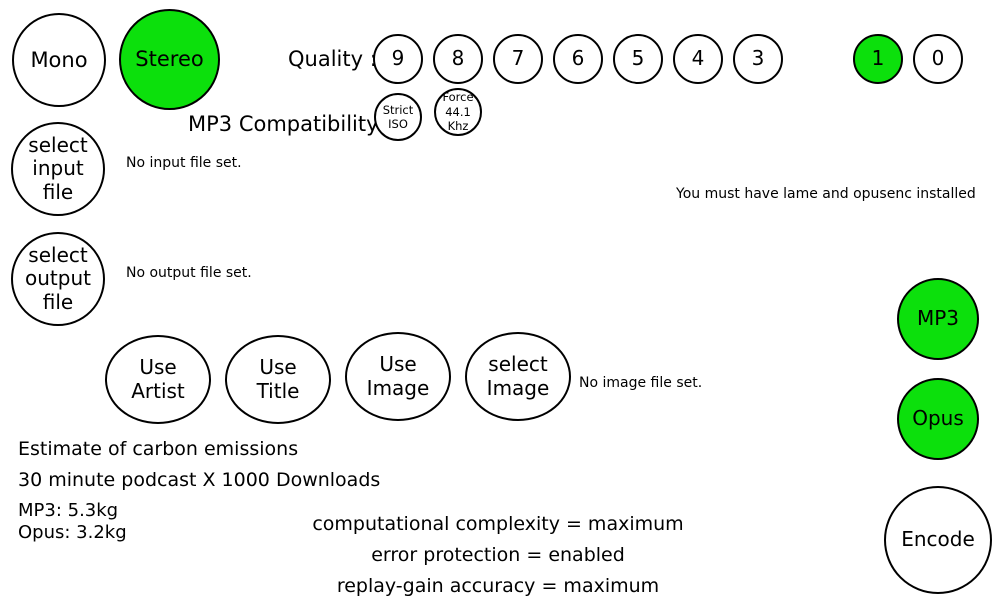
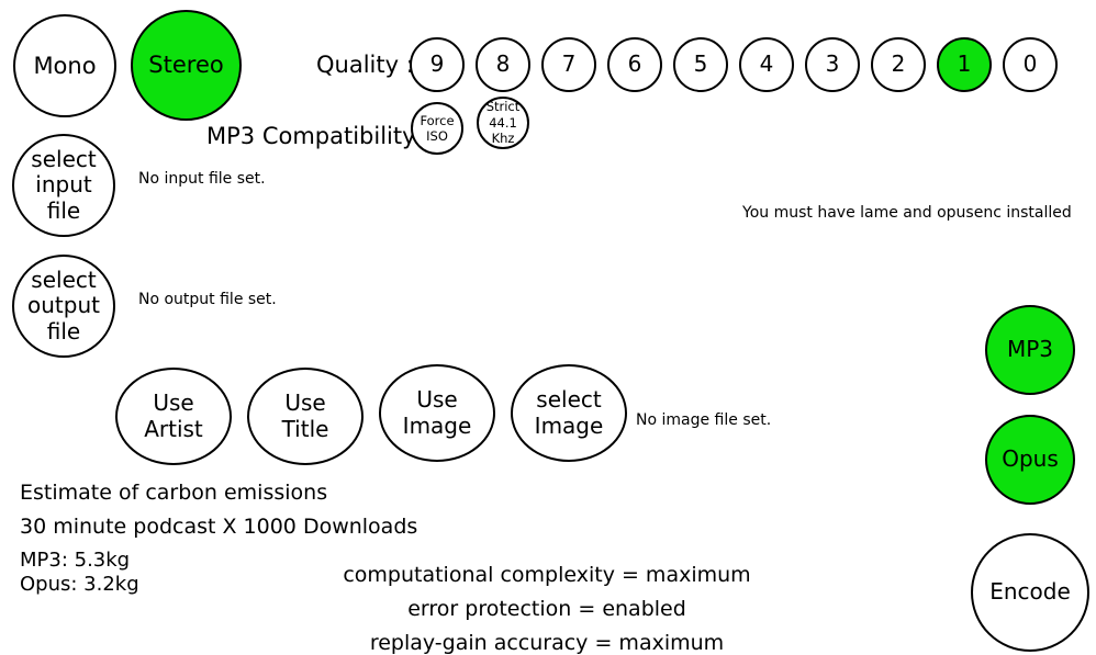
  Mono
  Stereo
  Quality
  9
  8
  7
  6
  5
  4
  3
+ 2
  1
  0
  MP3 Compatibility
- Strict
+ Force
  ISO
- Force
+ Strict
  44.1
  Khz
  select
  input
  file
  No input file set.
  select
  output
  file
  No output file set.
  You must have lame and opusenc installed
  Use
  Artist
  Use
  Title
  Use
  Image
  select
  Image
  No image file set.
  Estimate of carbon emissions
  30 minute podcast X 1000 Downloads
  MP3: 5.3kg
  Opus: 3.2kg
  computational complexity = maximum
  error protection = enabled
  replay-gain accuracy = maximum
  MP3
  Opus
  Encode
